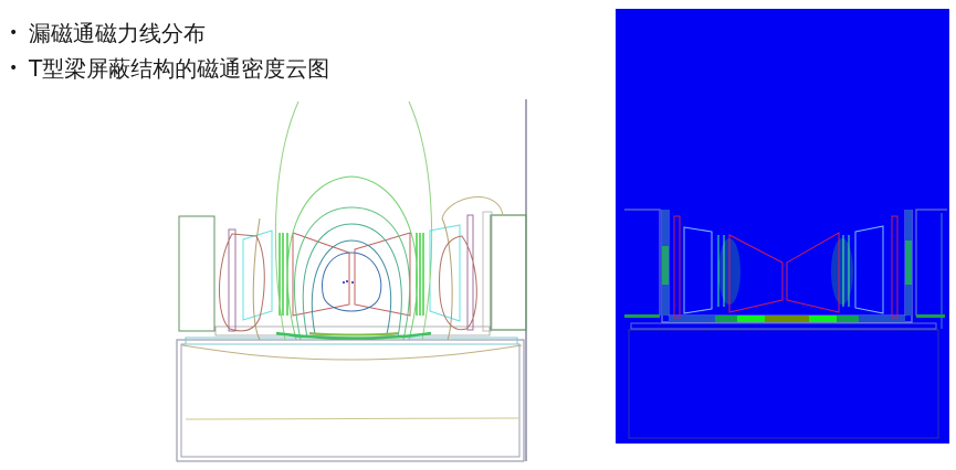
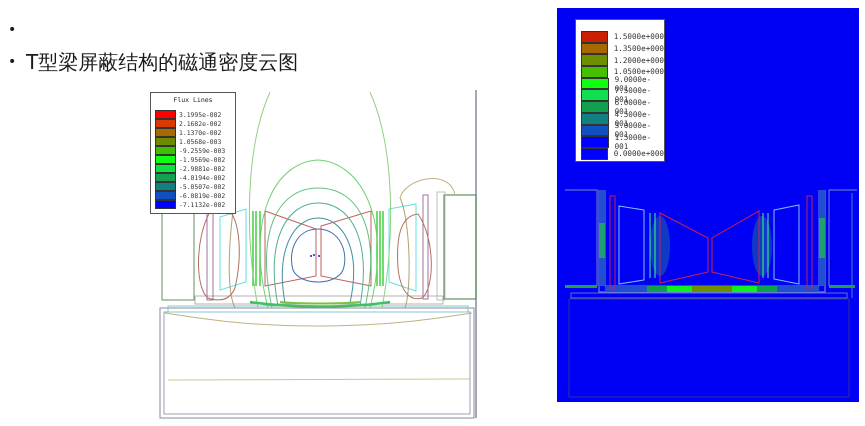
  •
- 漏磁通磁力线分布
  •
  T型梁屏蔽结构的磁通密度云图
+ Flux Lines
+ 3.1995e-002
+ 2.1682e-002
+ 1.1370e-002
+ 1.0568e-003
+ -9.2559e-003
+ -1.9569e-002
+ -2.9881e-002
+ -4.0194e-002
+ -5.0507e-002
+ -6.0819e-002
+ -7.1132e-002
+ 1.5000e+000
+ 1.3500e+000
+ 1.2000e+000
+ 1.0500e+000
+ 9.0000e-001
+ 7.5000e-001
+ 6.0000e-001
+ 4.5000e-001
+ 3.0000e-001
+ 1.5000e-001
+ 0.0000e+000
